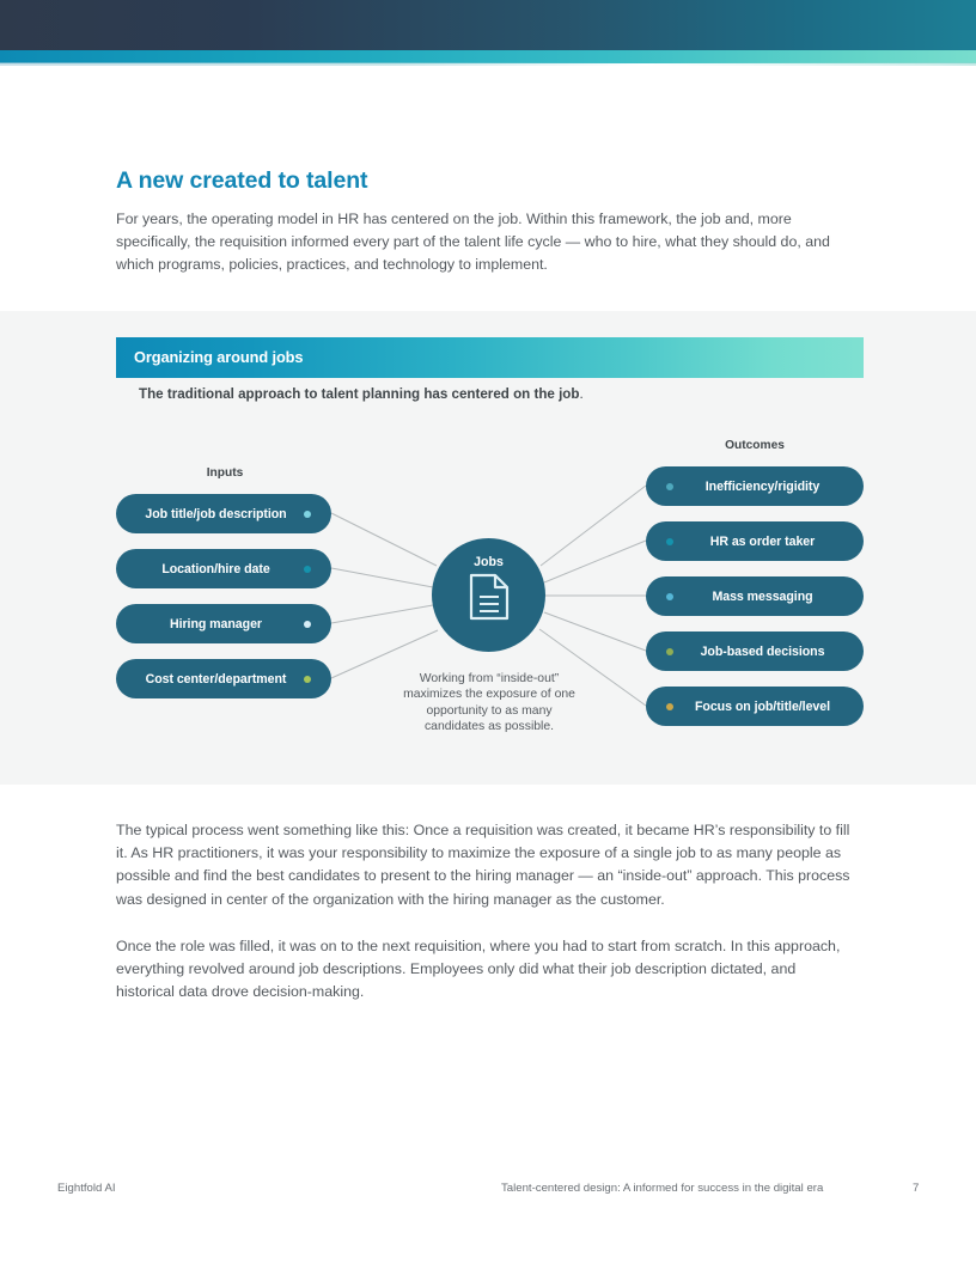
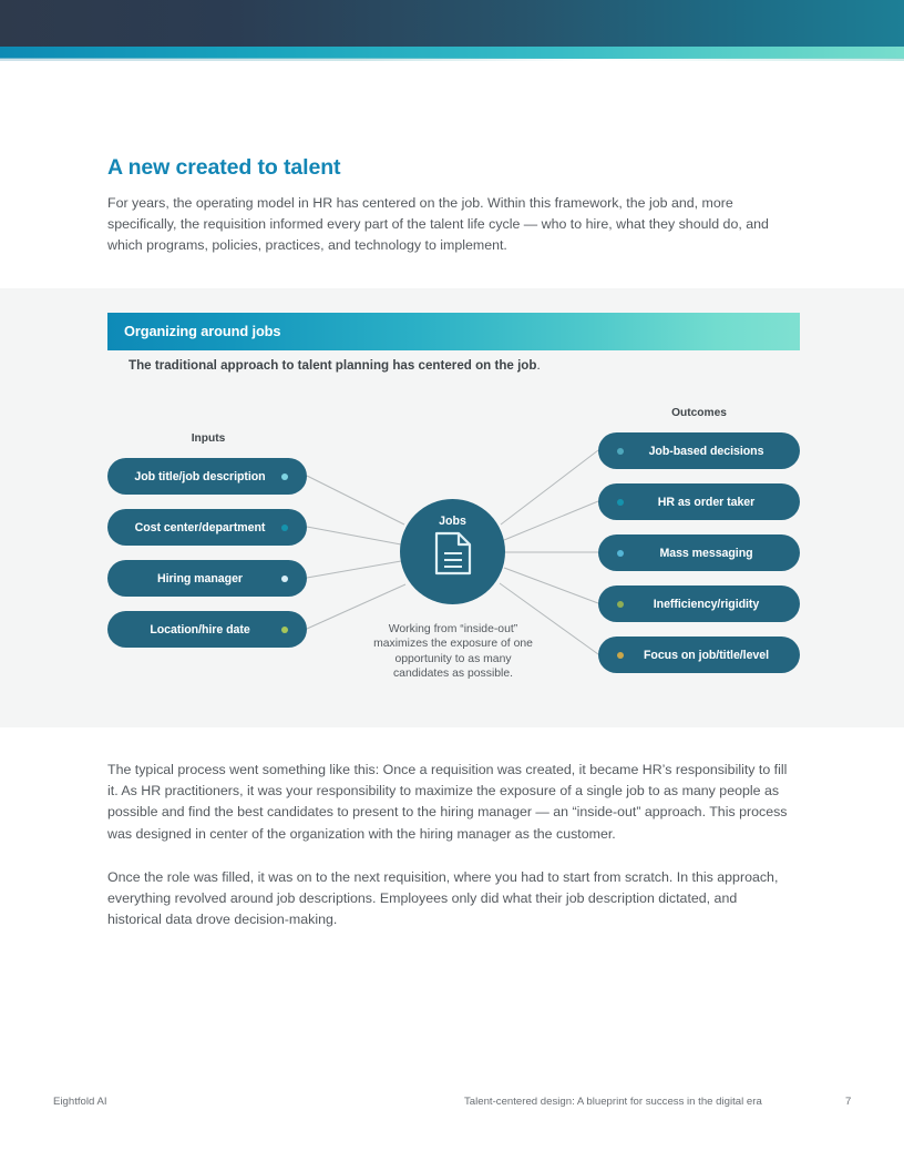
  A new created to talent
  For years, the operating model in HR has centered on the job. Within this framework, the job and, more specifically, the requisition informed every part of the talent life cycle — who to hire, what they should do, and which programs, policies, practices, and technology to implement.
  Organizing around jobs
  The traditional approach to talent planning has centered on the job.
  Inputs
  Outcomes
  Job title/job description
- Location/hire date
+ Cost center/department
  Hiring manager
- Cost center/department
+ Location/hire date
- Inefficiency/rigidity
+ Job-based decisions
  HR as order taker
  Mass messaging
- Job-based decisions
+ Inefficiency/rigidity
  Focus on job/title/level
  Jobs
  Working from “inside-out” maximizes the exposure of one opportunity to as many candidates as possible.
  The typical process went something like this: Once a requisition was created, it became HR’s responsibility to fill it. As HR practitioners, it was your responsibility to maximize the exposure of a single job to as many people as possible and find the best candidates to present to the hiring manager — an “inside-out” approach. This process was designed in center of the organization with the hiring manager as the customer.
  Once the role was filled, it was on to the next requisition, where you had to start from scratch. In this approach, everything revolved around job descriptions. Employees only did what their job description dictated, and historical data drove decision-making.
  Eightfold AI
- Talent-centered design: A informed for success in the digital era
+ Talent-centered design: A blueprint for success in the digital era
  7
